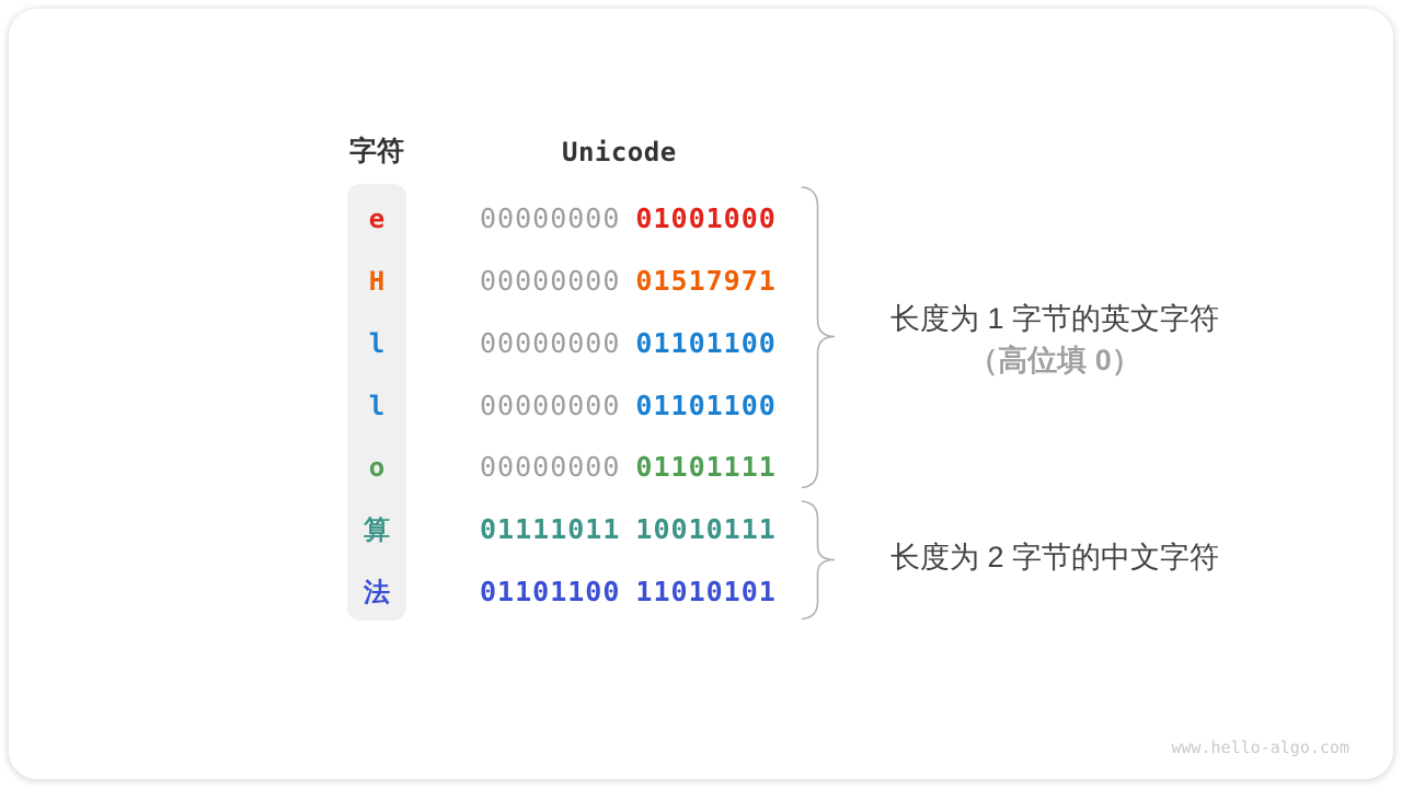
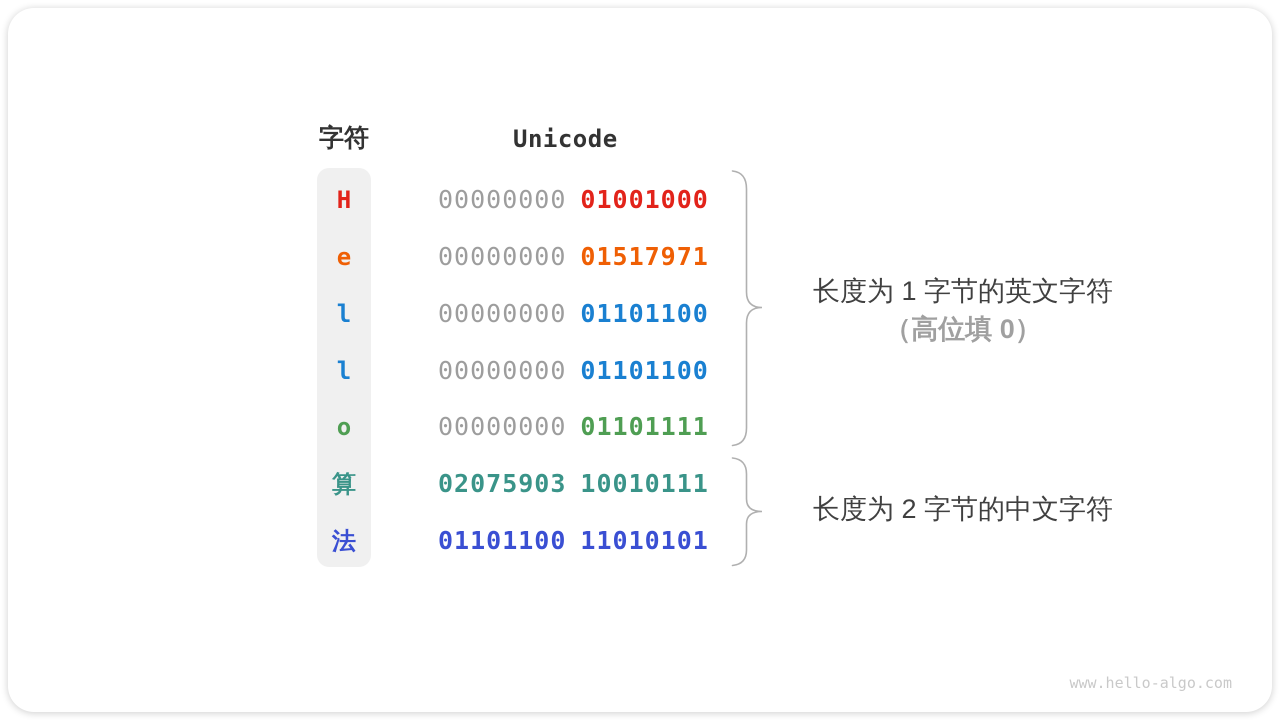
  字符
  Unicode
- e
+ H
  00000000 01001000
- H
+ e
  00000000 01517971
  l
  00000000 01101100
  l
  00000000 01101100
  o
  00000000 01101111
  算
- 01111011 10010111
+ 02075903 10010111
  法
  01101100 11010101
  长度为 1 字节的英文字符
  （高位填 0）
  长度为 2 字节的中文字符
  www.hello-algo.com
